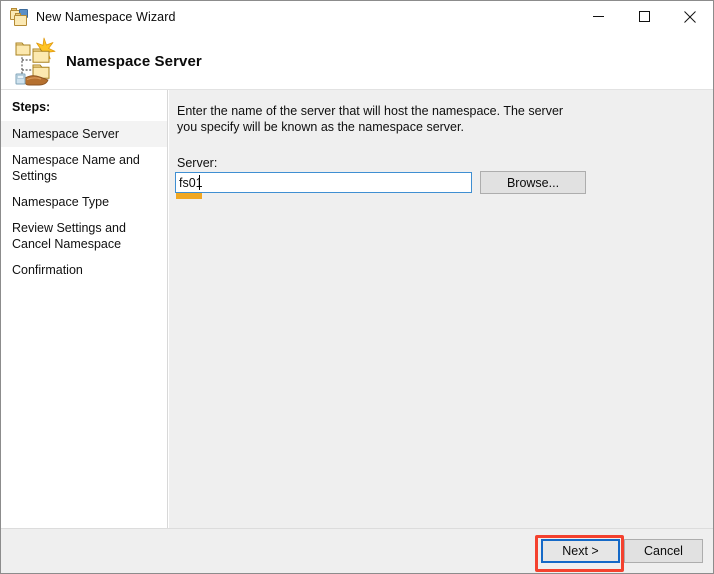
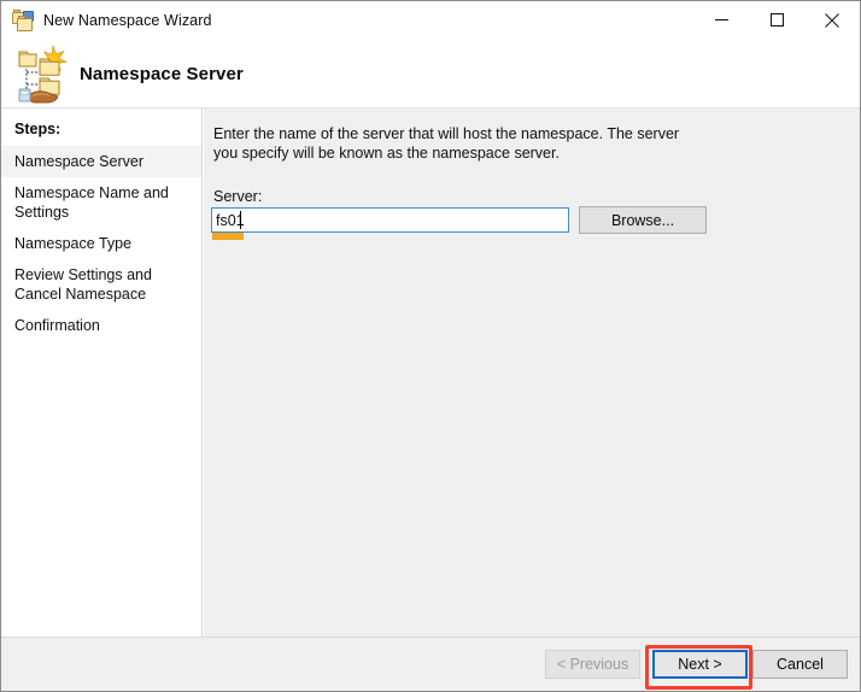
  New Namespace Wizard
  Namespace Server
  Steps:
  Namespace Server
  Namespace Name and Settings
  Namespace Type
  Review Settings and Cancel Namespace
  Confirmation
  Enter the name of the server that will host the namespace. The server you specify will be known as the namespace server.
  Server:
  fs0
  Browse...
+ < Previous
  Next >
  Cancel
